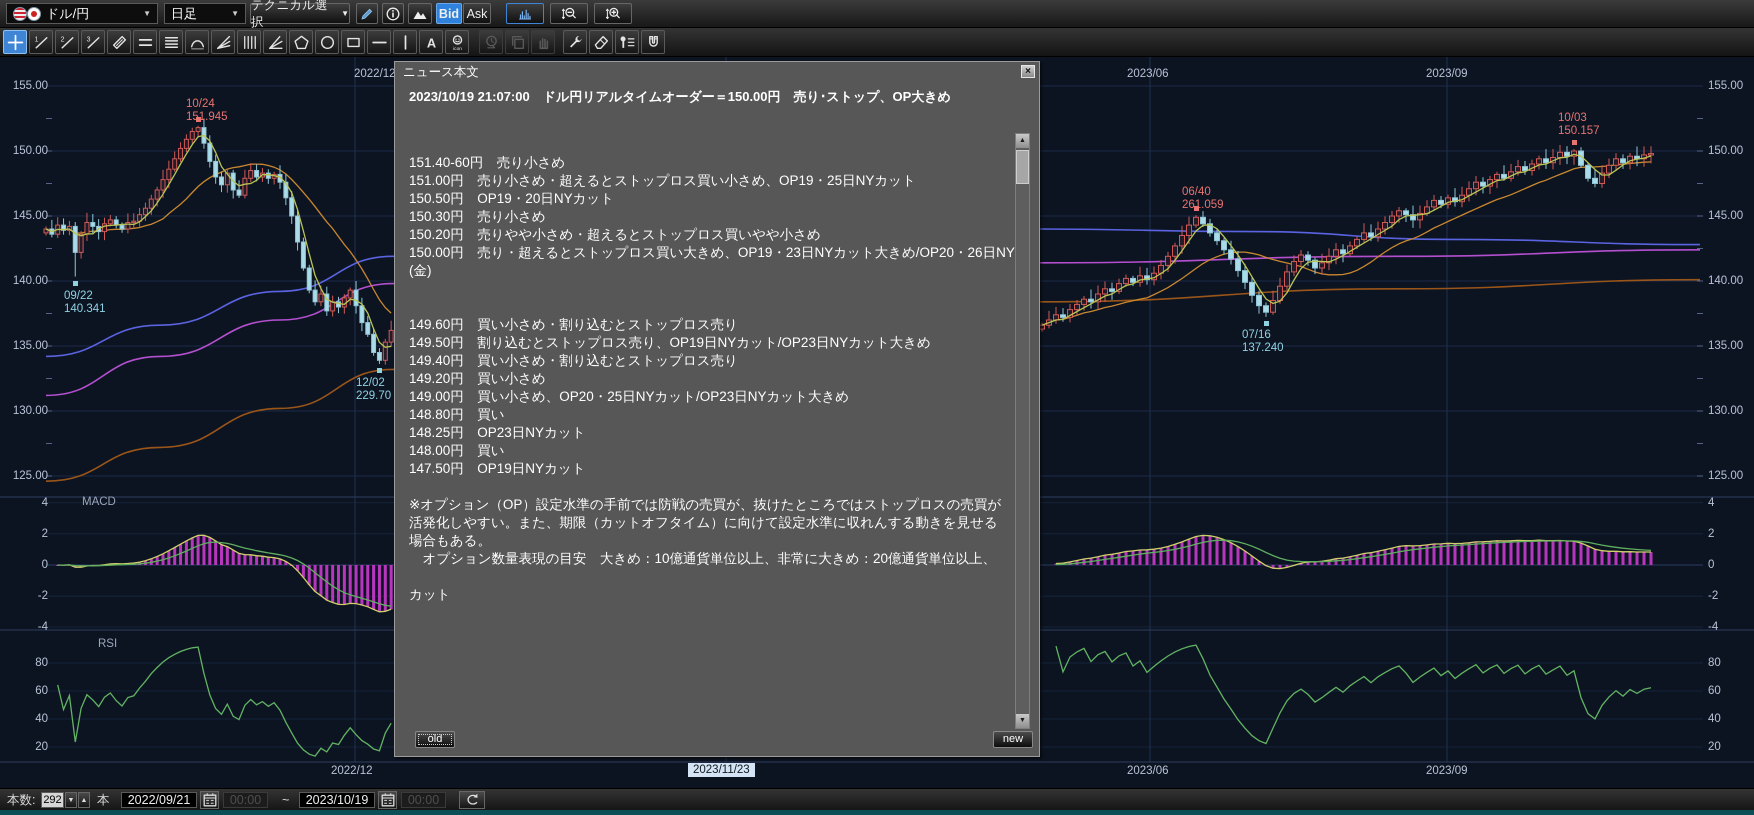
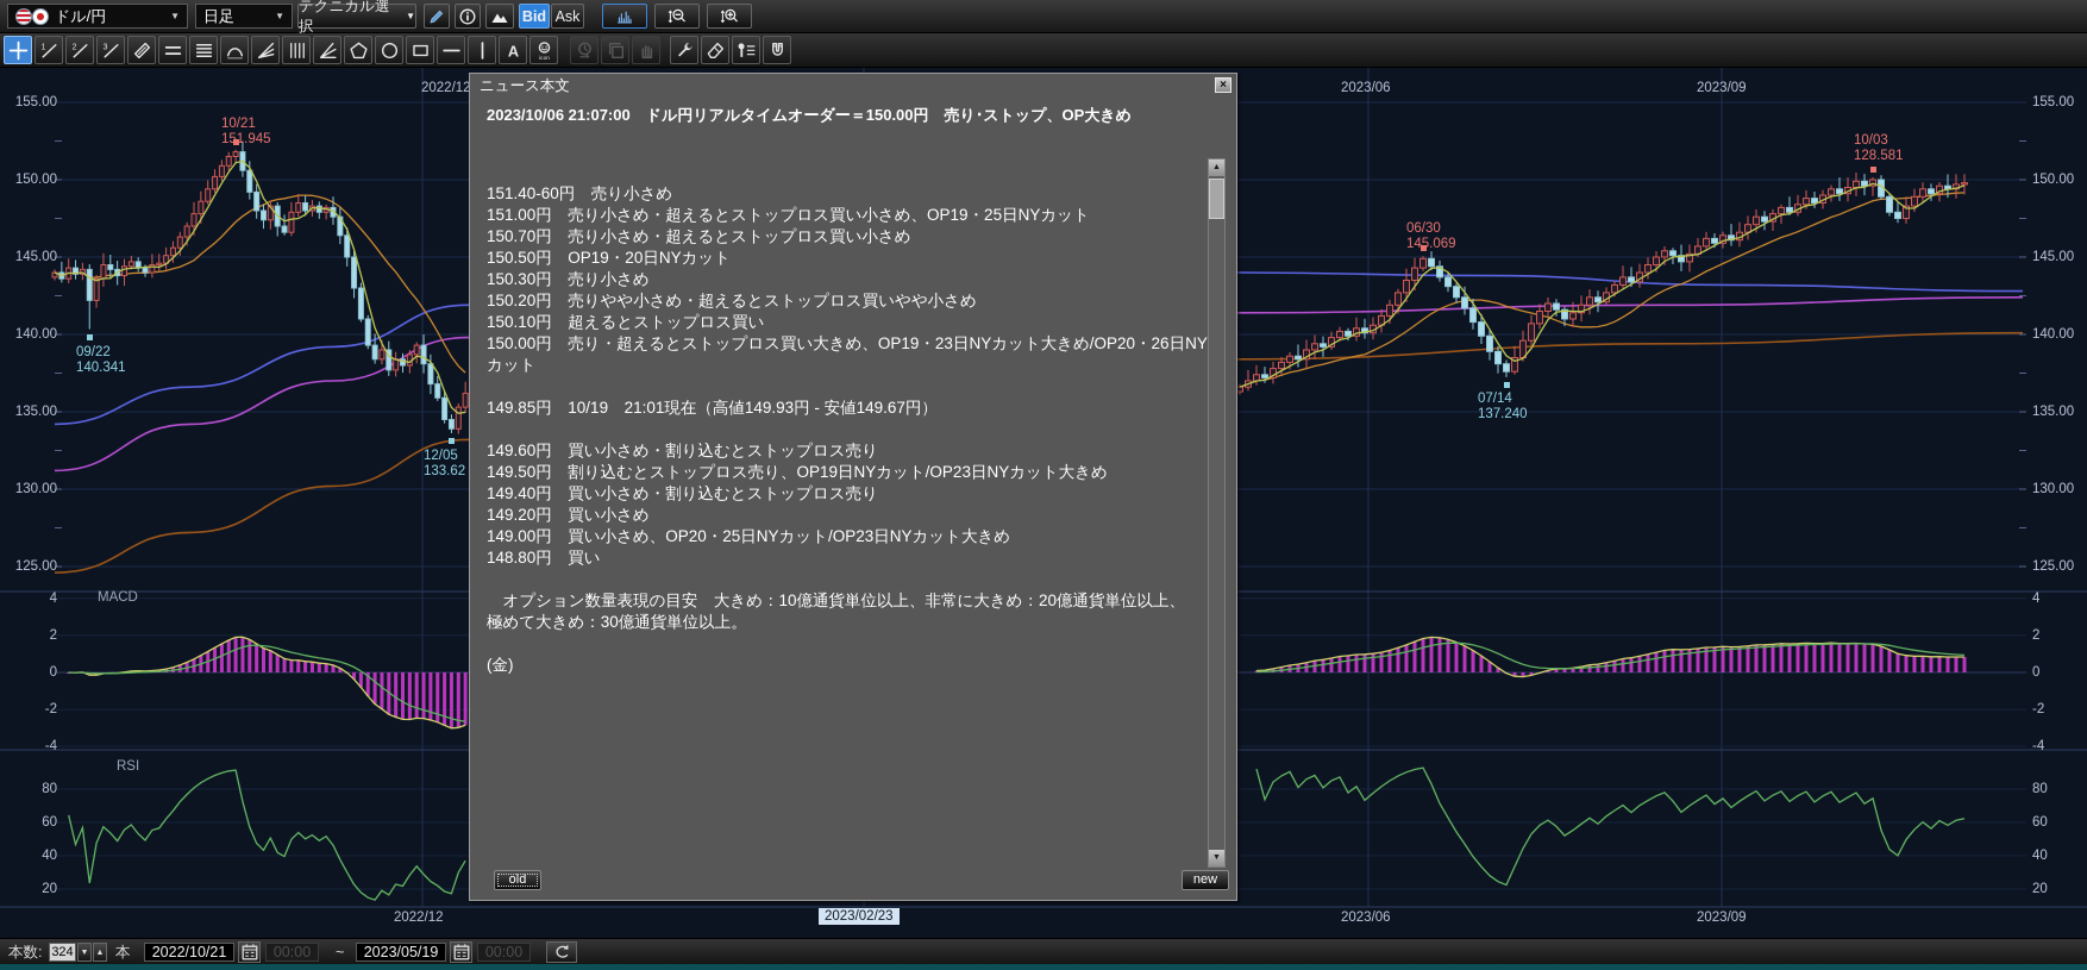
  ドル/円
  ▼
  日足
  ▼
  テクニカル選択
  ▼
  Bid
  Ask
  A
  155.00
  155.00
  150.00
  150.00
  145.00
  145.00
  140.00
  140.00
  135.00
  135.00
  130.00
  130.00
  125.00
  125.00
  4
  4
  2
  2
  0
  0
  -2
  -2
  -4
  -4
  80
  80
  60
  60
  40
  40
  20
  20
  MACD
  RSI
  2022/12
  2023/06
  2023/09
  2022/12
  2023/06
  2023/09
- 2023/11/23
+ 2023/02/23
- 10/24
+ 10/21
  11.945
  09/22
  140.341
- 12/02
+ 12/05
- 229.70
+ 133.62
- 06/40
+ 06/30
- 261.059
+ 145.069
- 07/16
+ 07/14
  137.240
  10/03
- 150.157
+ 128.581
  ニュース本文
  ×
- 2023/10/19 21:07:00 ドル円リアルタイムオーダー＝150.00円 売り･ストップ、OP大きめ
+ 2023/10/06 21:07:00 ドル円リアルタイムオーダー＝150.00円 売り･ストップ、OP大きめ
  151.40-60円 売り小さめ
  151.00円 売り小さめ・超えるとストップロス買い小さめ、OP19・25日NYカット
+ 150.70円 売り小さめ・超えるとストップロス買い小さめ
  150.50円 OP19・20日NYカット
  150.30円 売り小さめ
  150.20円 売りやや小さめ・超えるとストップロス買いやや小さめ
+ 150.10円 超えるとストップロス買い
  150.00円 売り・超えるとストップロス買い大きめ、OP19・23日NYカット大きめ/OP20・26日NY
- (金)
+ カット
+ 149.85円 10/19 21:01現在（高値149.93円 - 安値149.67円）
  149.60円 買い小さめ・割り込むとストップロス売り
  149.50円 割り込むとストップロス売り、OP19日NYカット/OP23日NYカット大きめ
  149.40円 買い小さめ・割り込むとストップロス売り
  149.20円 買い小さめ
  149.00円 買い小さめ、OP20・25日NYカット/OP23日NYカット大きめ
  148.80円 買い
- 148.25円 OP23日NYカット
- 148.00円 買い
- 147.50円 OP19日NYカット
- ※オプション（OP）設定水準の手前では防戦の売買が、抜けたところではストップロスの売買が
- 活発化しやすい。また、期限（カットオフタイム）に向けて設定水準に収れんする動きを見せる
- 場合もある。
  オプション数量表現の目安 大きめ：10億通貨単位以上、非常に大きめ：20億通貨単位以上、
+ 極めて大きめ：30億通貨単位以上。
- カット
+ (金)
  old
  new
  本数:
- 292
+ 324
  本
- 2022/09/21
+ 2022/10/21
  00:00
  ~
- 2023/10/19
+ 2023/05/19
  00:00
